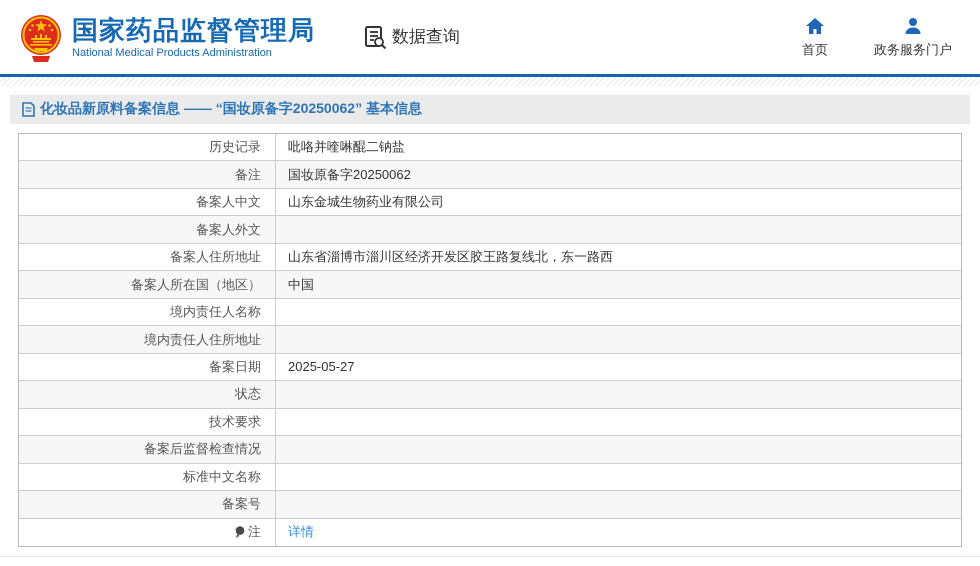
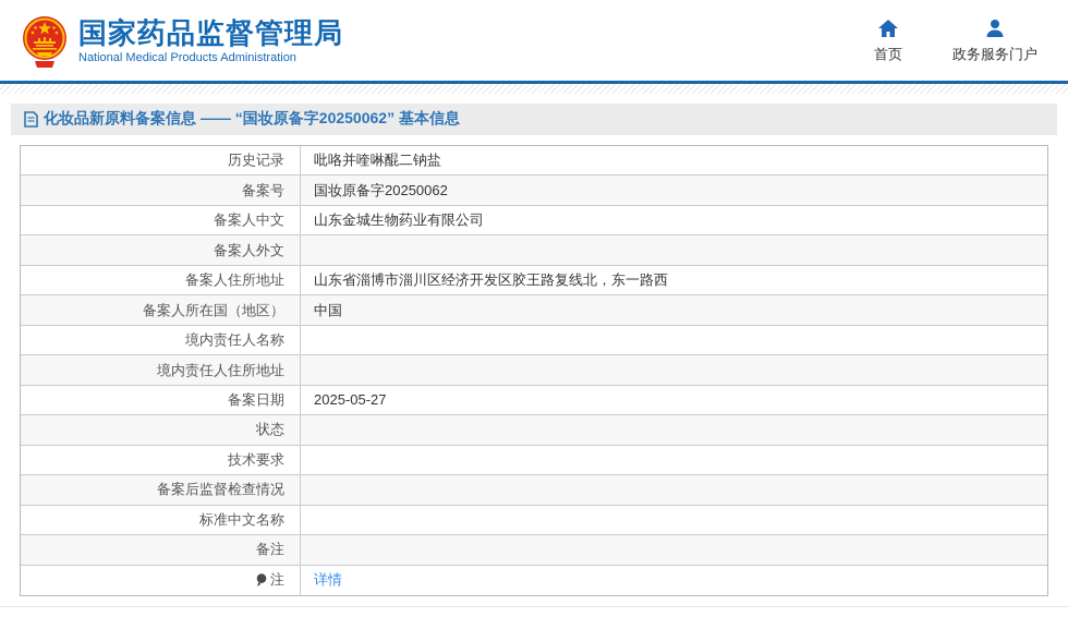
  国家药品监督管理局
  National Medical Products Administration
- 数据查询
  首页
  政务服务门户
  化妆品新原料备案信息 —— “国妆原备字20250062” 基本信息
  历史记录
  吡咯并喹啉醌二钠盐
- 备注
+ 备案号
  国妆原备字20250062
  备案人中文
  山东金城生物药业有限公司
  备案人外文
  备案人住所地址
  山东省淄博市淄川区经济开发区胶王路复线北，东一路西
  备案人所在国（地区）
  中国
  境内责任人名称
  境内责任人住所地址
  备案日期
  2025-05-27
  状态
  技术要求
  备案后监督检查情况
  标准中文名称
- 备案号
+ 备注
  注
  详情
